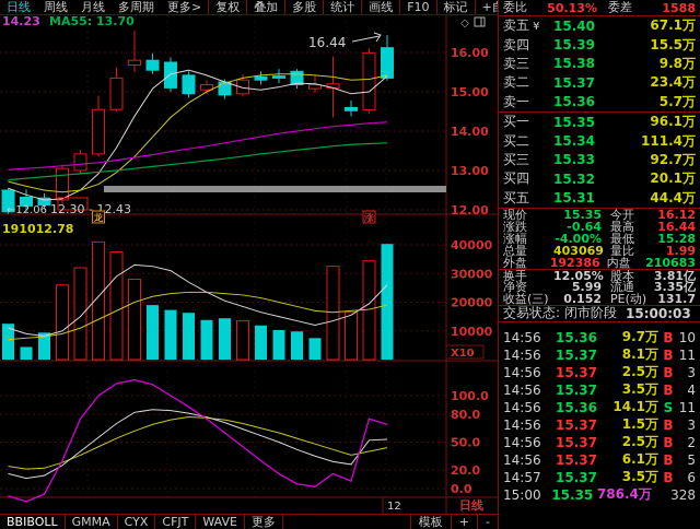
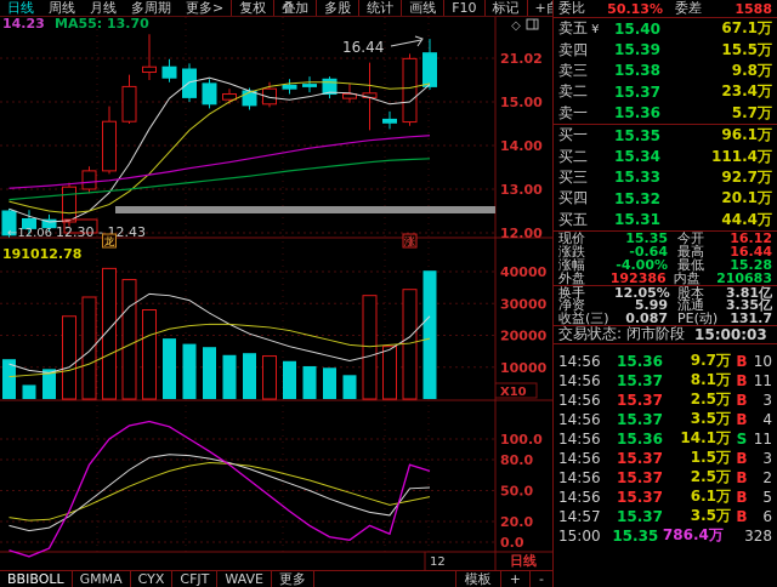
  日线
  周线
  月线
  多周期
  更多>
  复权
  叠加
  多股
  统计
  画线
  F10
  标记
- 16.00
+ 21.02
  15.00
  14.00
  13.00
  12.00
  40000
  30000
  20000
  10000
  100.0
  80.0
  50.0
  20.0
  0.0
  X10
  12
  日线
  ←12.06
  12.30 - 12.43
  14.23
  MA55: 13.70
  191012.78
  龙
  涨
  16.44
  ◇
  委比
  50.13%
  委差
  1588
  卖五 ¥
  15.40
  67.1万
  卖四
  15.39
  15.5万
  卖三
  15.38
  9.8万
  卖二
  15.37
  23.4万
  卖一
  15.36
  5.7万
  买一
  15.35
  96.1万
  买二
  15.34
  111.4万
  买三
  15.33
  92.7万
  买四
  15.32
  20.1万
  买五
  15.31
  44.4万
  现价
  15.35
  今开
  16.12
  涨跌
  -0.64
  最高
  16.44
  涨幅
  -4.00%
  最低
  15.28
- 总量
- 403069
- 量比
- 1.99
  外盘
  192386
  内盘
  210683
  换手
  12.05%
  股本
  3.81亿
  净资
  5.99
  流通
  3.35亿
  收益(三)
- 0.152
+ 0.087
  PE(动)
  131.7
  交易状态:
  闭市阶段
  15:00:03
  14:56
  15.36
  9.7万
  B
  10
  14:56
  15.37
  8.1万
  B
  11
  14:56
  15.37
  2.5万
  B
  3
  14:56
  15.37
  3.5万
  B
  4
  14:56
  15.36
  14.1万
  S
  11
  14:56
  15.37
  1.5万
  B
  3
  14:56
  15.37
  2.5万
  B
  2
  14:56
  15.37
  6.1万
  B
  5
  14:57
  15.37
  3.5万
  B
  6
  15:00
  15.35
  786.4万
  328
  BBIBOLL
  GMMA
  CYX
  CFJT
  WAVE
  更多
  模板
  +
  -
